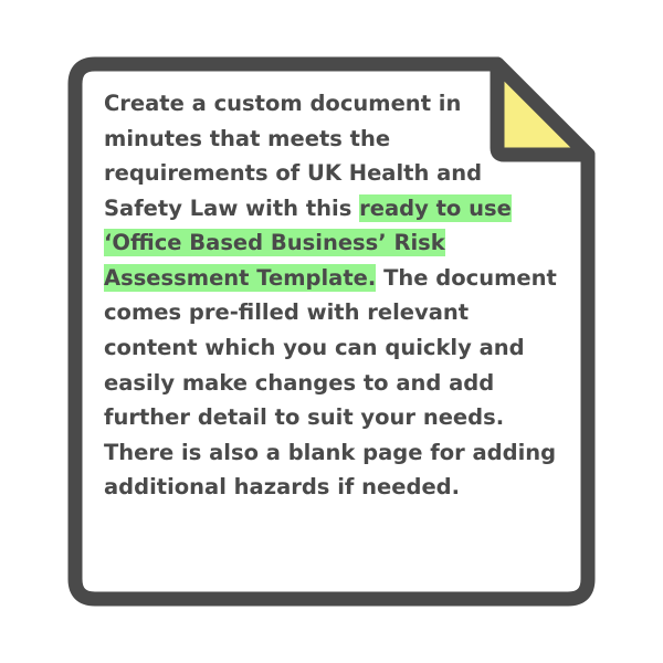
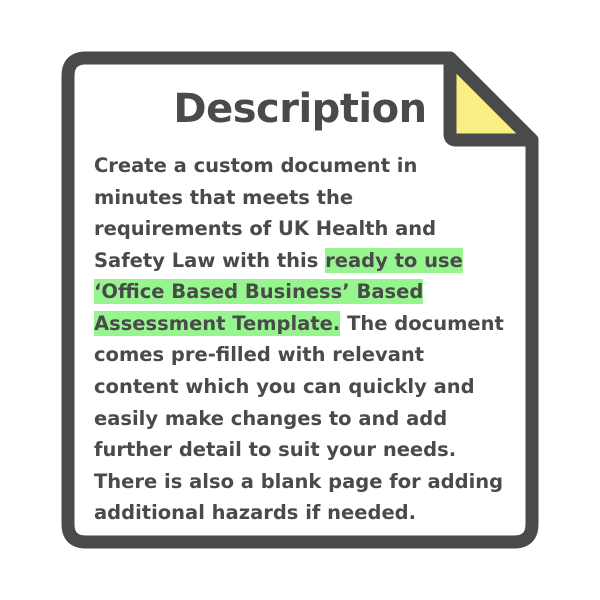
+ Description
- Create a custom document in minutes that meets the requirements of UK Health and Safety Law with this ready to use ‘Office Based Business’ Risk Assessment Template. The document comes pre-filled with relevant content which you can quickly and easily make changes to and add further detail to suit your needs. There is also a blank page for adding additional hazards if needed.
+ Create a custom document in minutes that meets the requirements of UK Health and Safety Law with this ready to use ‘Office Based Business’ Based Assessment Template. The document comes pre-filled with relevant content which you can quickly and easily make changes to and add further detail to suit your needs. There is also a blank page for adding additional hazards if needed.
